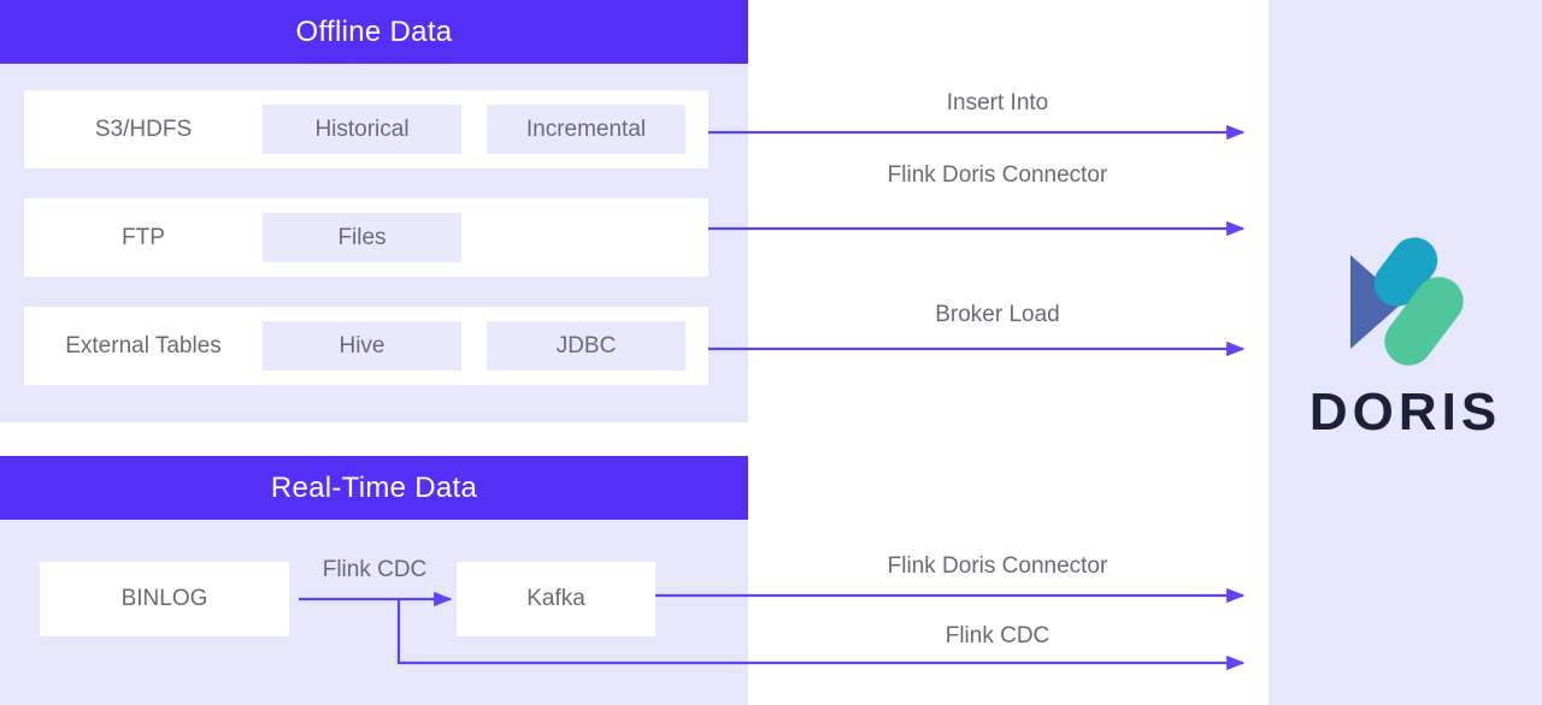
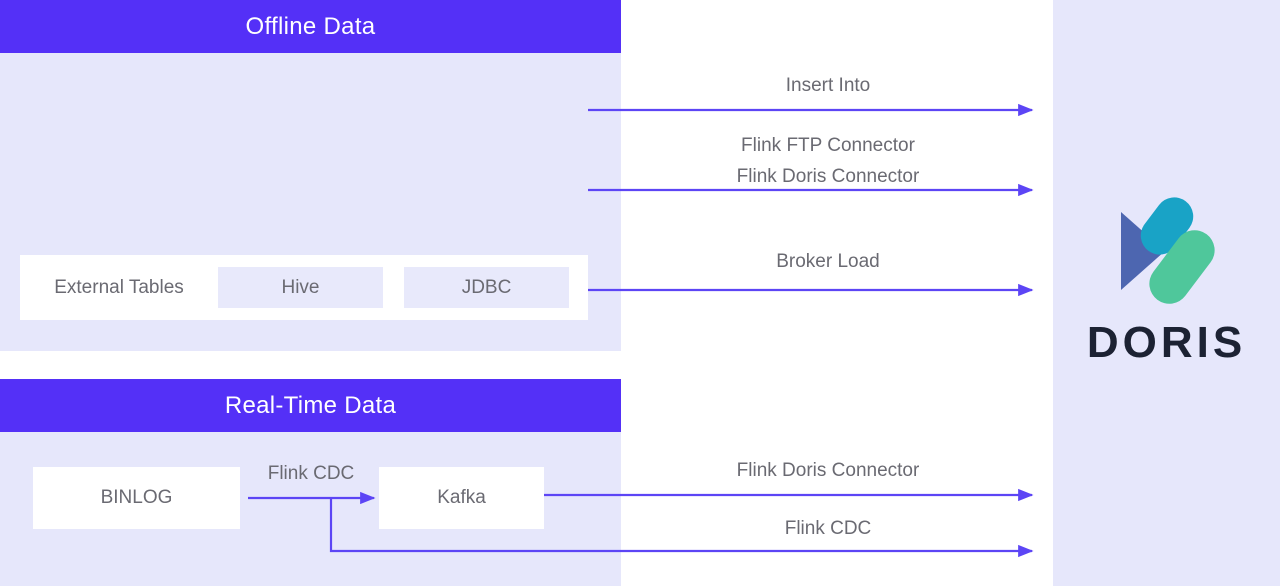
  Offline Data
- S3/HDFS
- Historical
- Incremental
- FTP
- Files
  External Tables
  Hive
  JDBC
  Real-Time Data
  BINLOG
  Kafka
  DORIS
  Insert Into
+ Flink FTP Connector
  Flink Doris Connector
  Broker Load
  Flink Doris Connector
  Flink CDC
  Flink CDC
